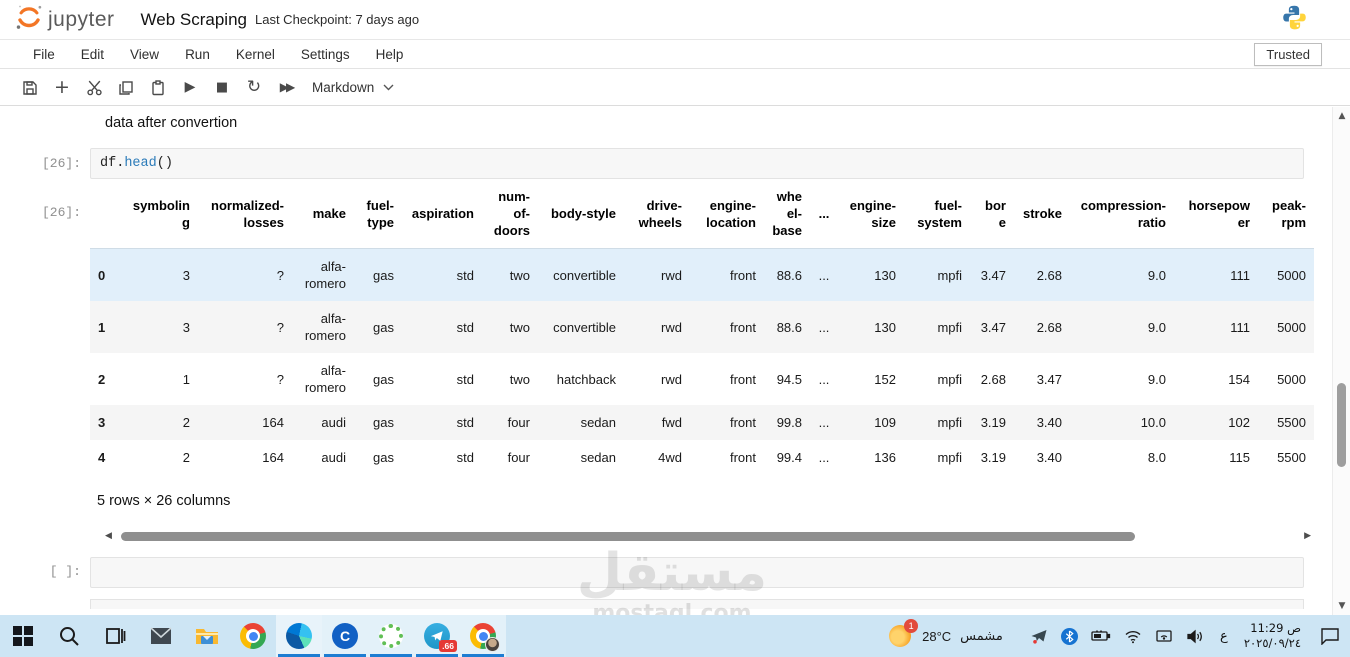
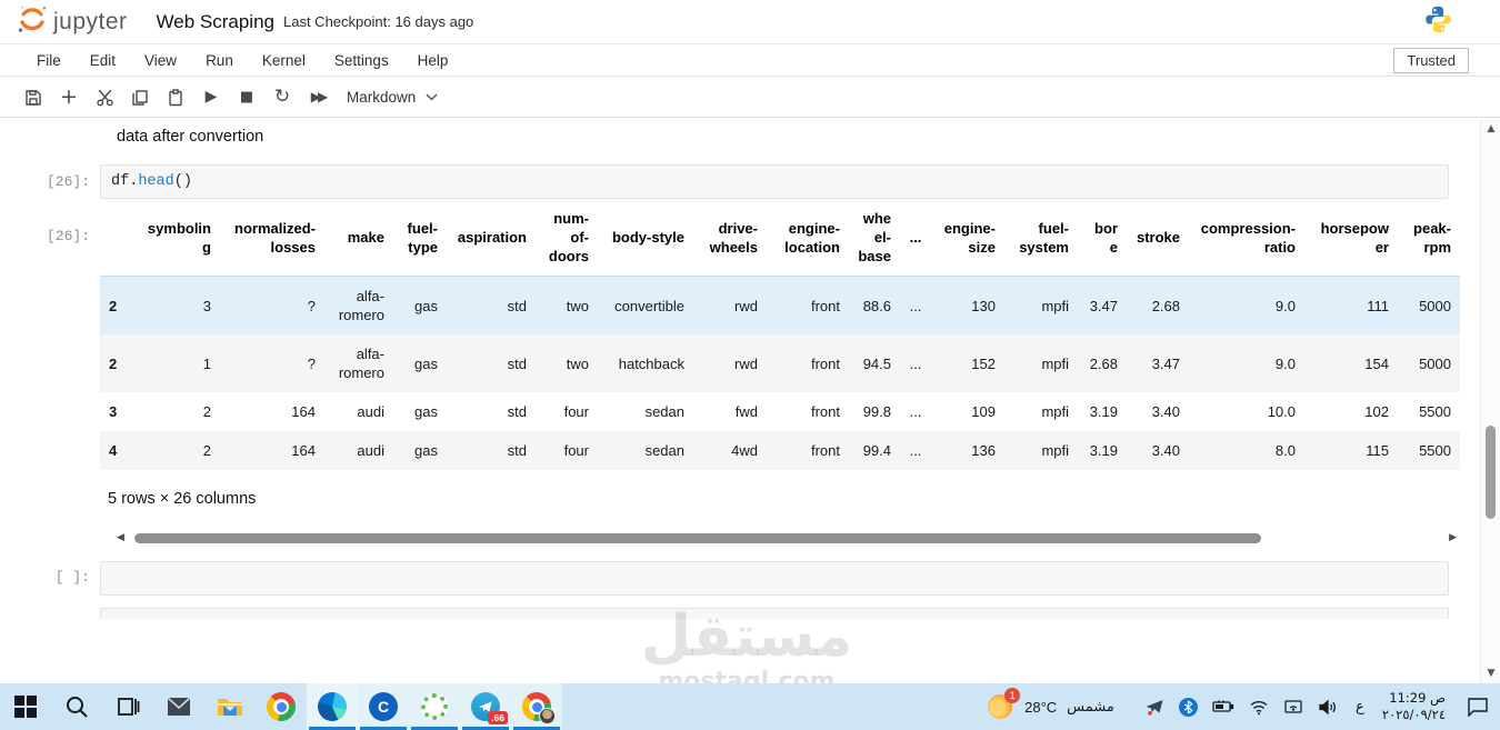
  jupyter
  Web Scraping
- Last Checkpoint: 7 days ago
+ Last Checkpoint: 16 days ago
  File
  Edit
  View
  Run
  Kernel
  Settings
  Help
  Trusted
  +
  ▶
  ■
  ↻
  ▶▶
  Markdown
  data after convertion
  [26]:
  df
  .
  head
  ()
  [26]:
  	symboling	normalized-losses	make	fuel-type	aspiration	num-of-doors	body-style	drive-wheels	engine-location	wheel-base	...	engine-size	fuel-system	bore	stroke	compression-ratio	horsepower	peak-rpm
- 0	3	?	alfa-romero	gas	std	two	convertible	rwd	front	88.6	...	130	mpfi	3.47	2.68	9.0	111	5000
+ 2	3	?	alfa-romero	gas	std	two	convertible	rwd	front	88.6	...	130	mpfi	3.47	2.68	9.0	111	5000
- 1	3	?	alfa-romero	gas	std	two	convertible	rwd	front	88.6	...	130	mpfi	3.47	2.68	9.0	111	5000
  2	1	?	alfa-romero	gas	std	two	hatchback	rwd	front	94.5	...	152	mpfi	2.68	3.47	9.0	154	5000
  3	2	164	audi	gas	std	four	sedan	fwd	front	99.8	...	109	mpfi	3.19	3.40	10.0	102	5500
  4	2	164	audi	gas	std	four	sedan	4wd	front	99.4	...	136	mpfi	3.19	3.40	8.0	115	5500
  5 rows × 26 columns
  ◀
  ▶
  [ ]:
  مستقل
  mostaql.com
  ▲
  ▼
  C
  .66
  1
  28°C
  مشمس
  ع
  ص 11:29
  ٢٠٢٥/٠٩/٢٤
